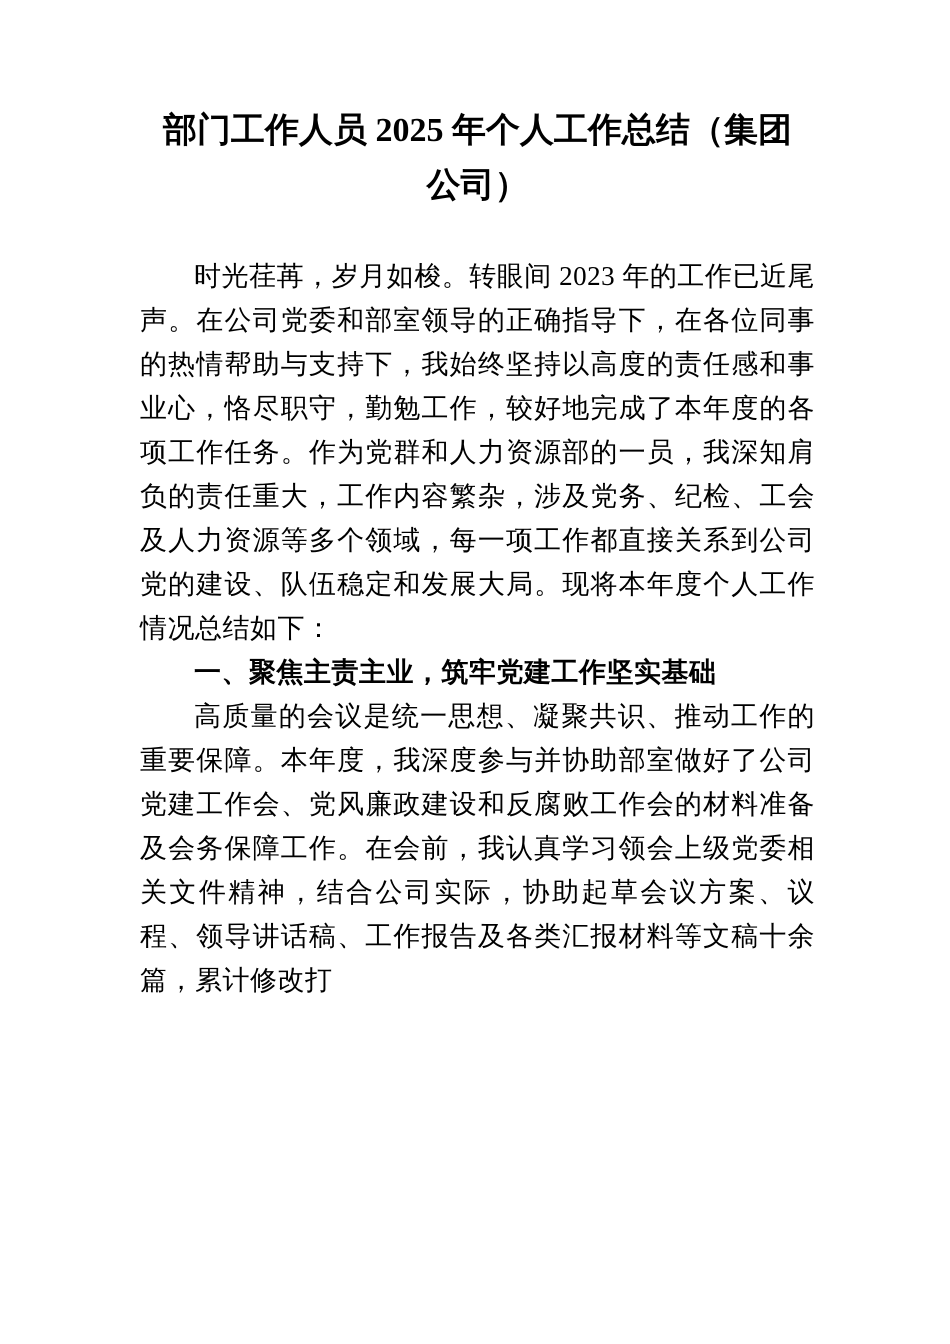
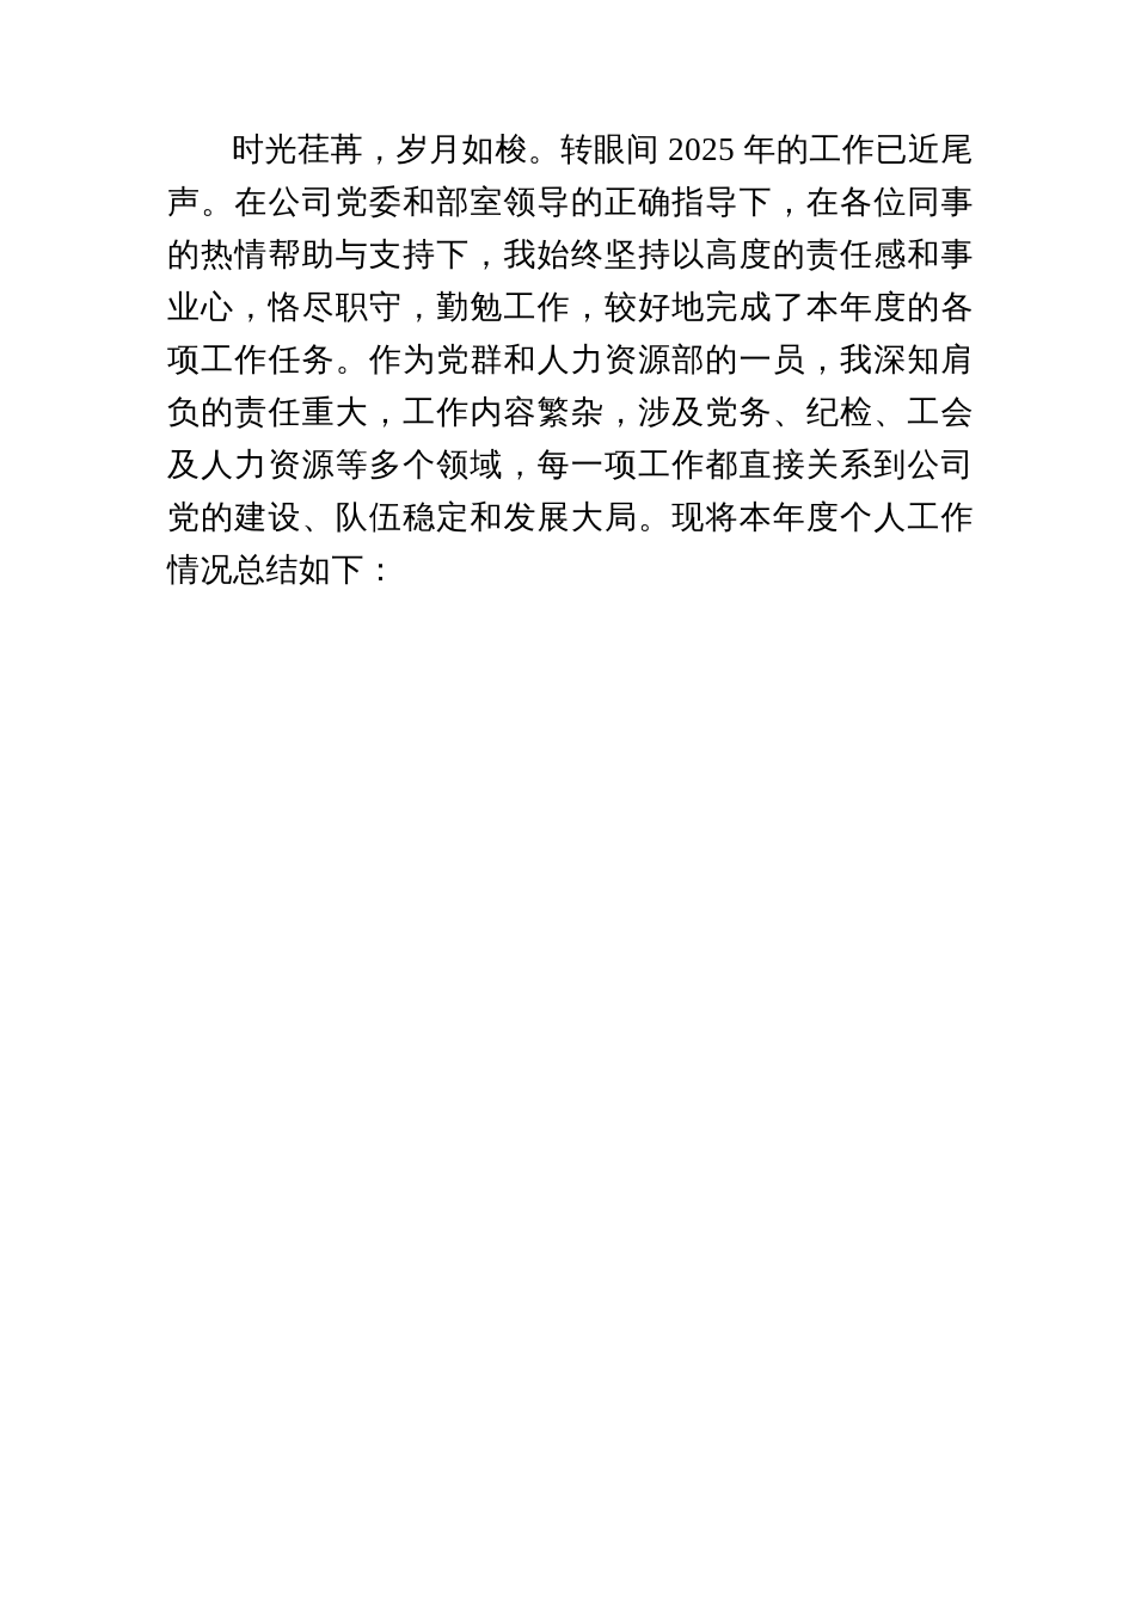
- 部门工作人员 2025 年个人工作总结（集团
- 公司）
- 时光荏苒，岁月如梭。转眼间 2023 年的工作已近尾声。在公司党委和部室领导的正确指导下，在各位同事的热情帮助与支持下，我始终坚持以高度的责任感和事业心，恪尽职守，勤勉工作，较好地完成了本年度的各项工作任务。作为党群和人力资源部的一员，我深知肩负的责任重大，工作内容繁杂，涉及党务、纪检、工会及人力资源等多个领域，每一项工作都直接关系到公司党的建设、队伍稳定和发展大局。现将本年度个人工作情况总结如下：
+ 时光荏苒，岁月如梭。转眼间 2025 年的工作已近尾声。在公司党委和部室领导的正确指导下，在各位同事的热情帮助与支持下，我始终坚持以高度的责任感和事业心，恪尽职守，勤勉工作，较好地完成了本年度的各项工作任务。作为党群和人力资源部的一员，我深知肩负的责任重大，工作内容繁杂，涉及党务、纪检、工会及人力资源等多个领域，每一项工作都直接关系到公司党的建设、队伍稳定和发展大局。现将本年度个人工作情况总结如下：
- 一、聚焦主责主业，筑牢党建工作坚实基础
- 高质量的会议是统一思想、凝聚共识、推动工作的重要保障。本年度，我深度参与并协助部室做好了公司党建工作会、党风廉政建设和反腐败工作会的材料准备及会务保障工作。在会前，我认真学习领会上级党委相关文件精神，结合公司实际，协助起草会议方案、议程、领导讲话稿、工作报告及各类汇报材料等文稿十余篇，累计修改打
